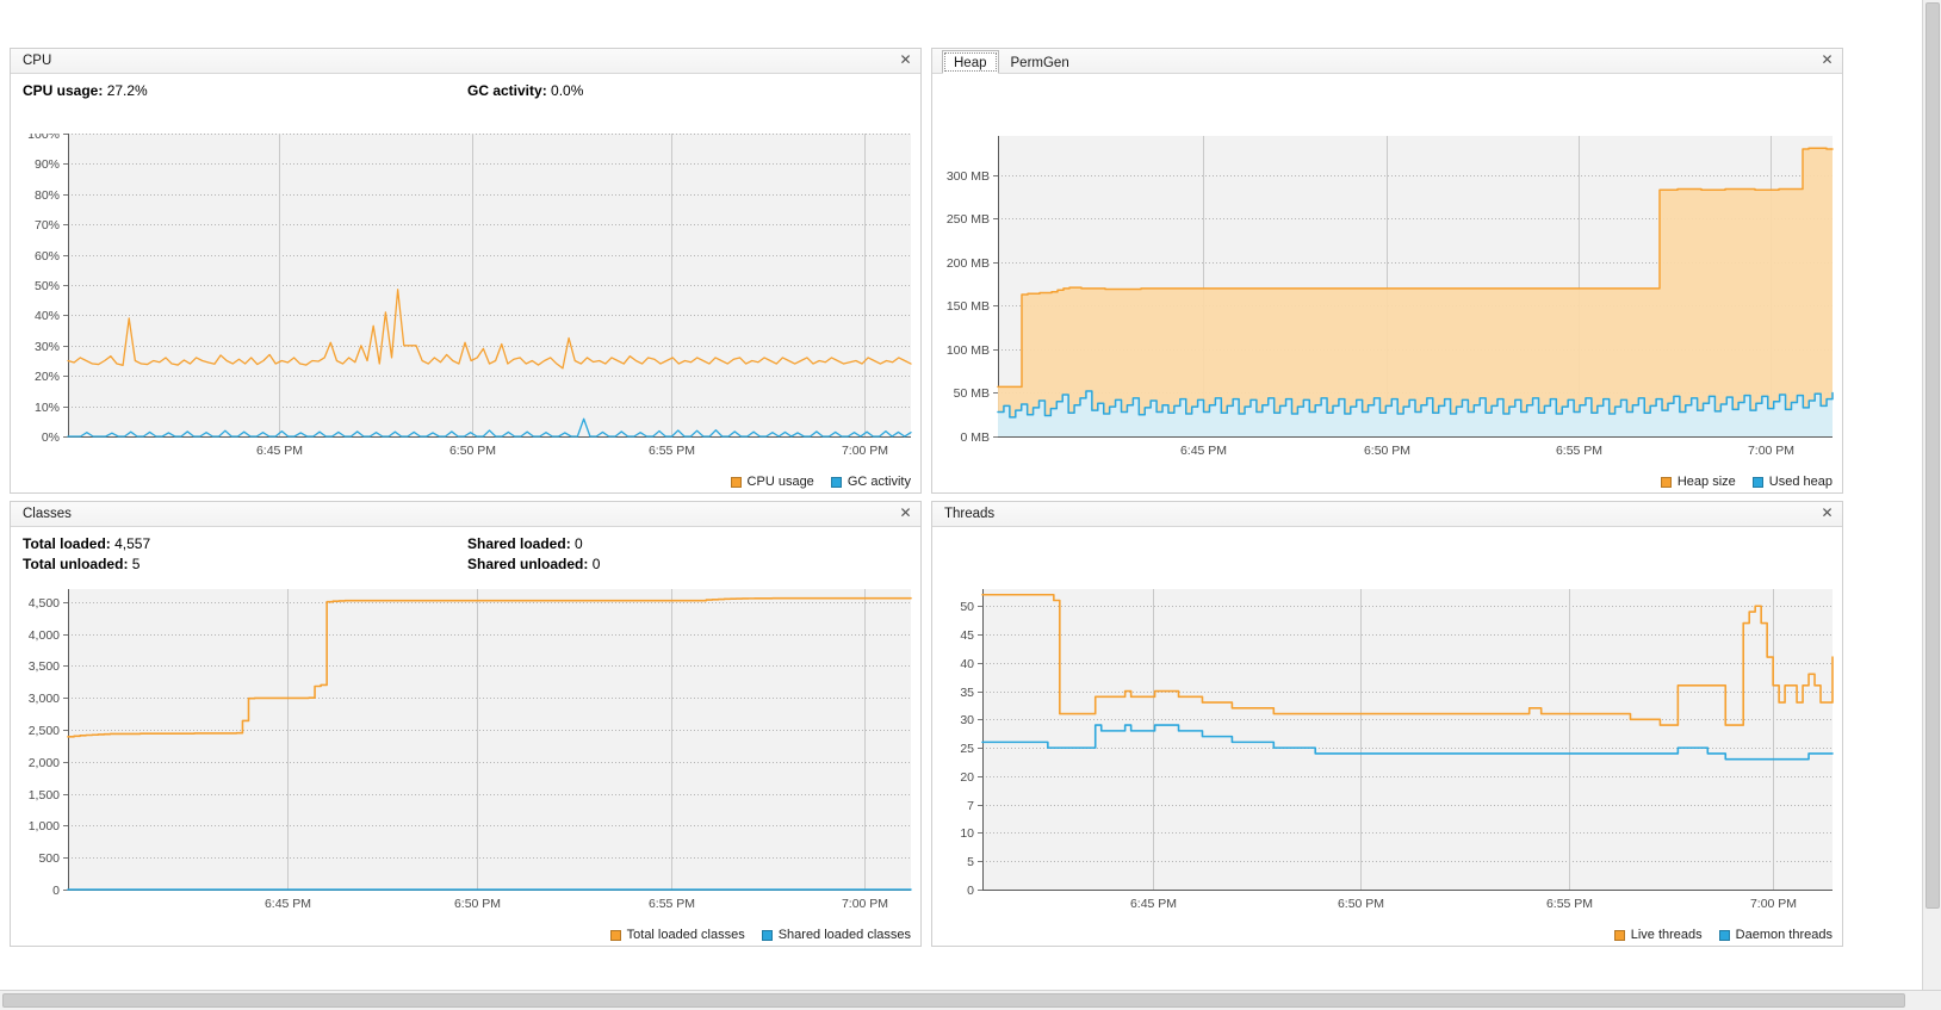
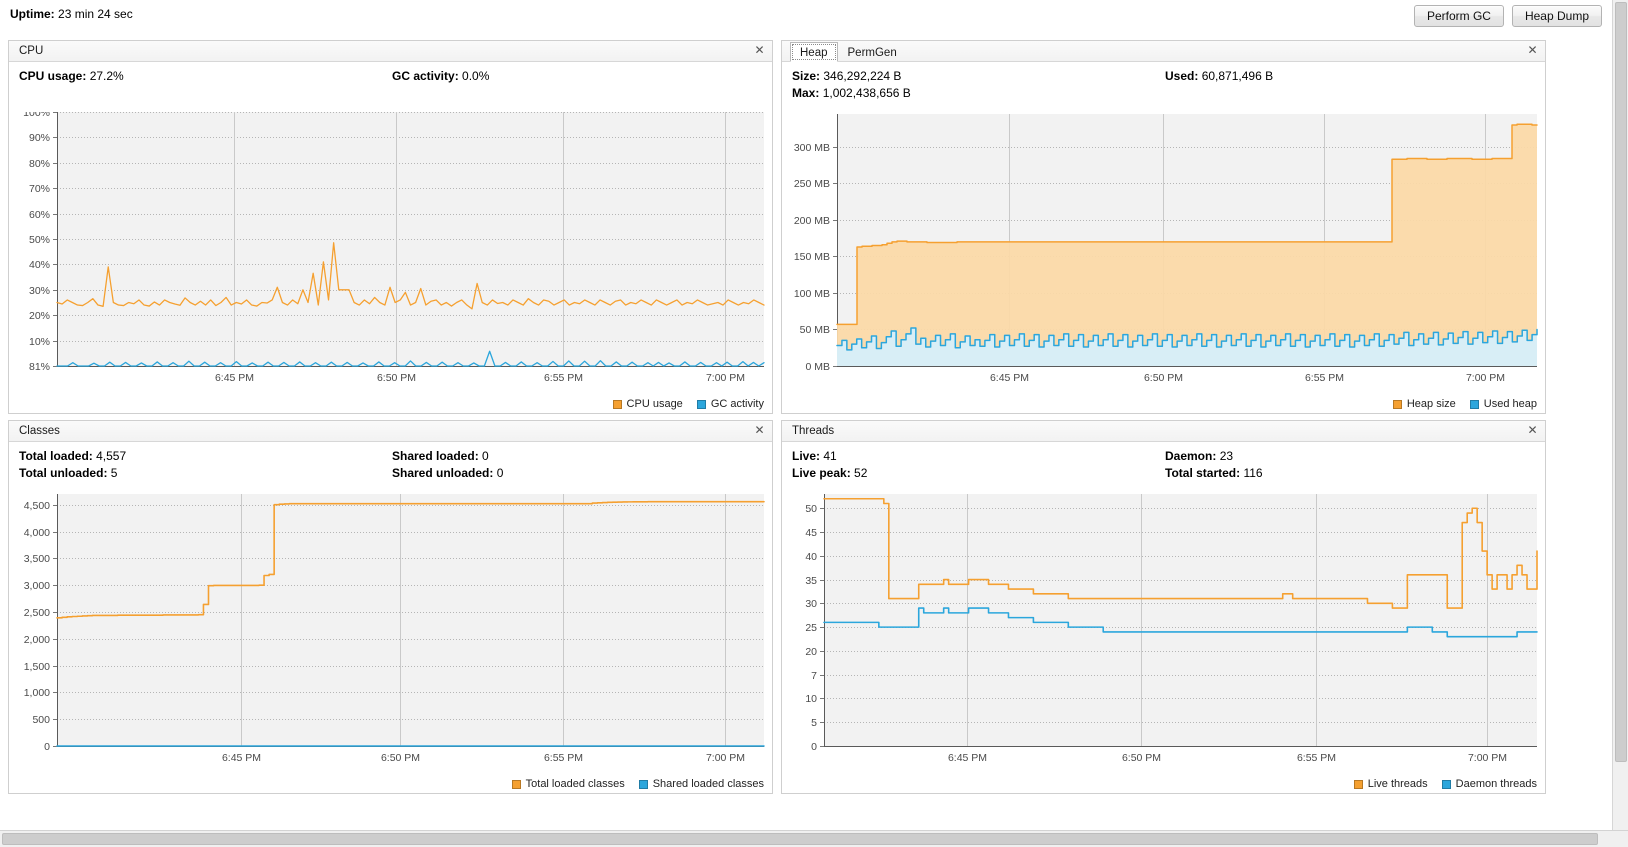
+ Uptime: 23 min 24 sec
+ Perform GC
+ Heap Dump
  CPU
  ✕
  CPU usage: 27.2%
  GC activity: 0.0%
- 0%
+ 81%
  10%
  20%
  30%
  40%
  50%
  60%
  70%
  80%
  90%
  100%
  6:45 PM
  6:50 PM
  6:55 PM
  7:00 PM
  CPU usage
  GC activity
  Heap
  PermGen
  ✕
+ Size: 346,292,224 B
+ Used: 60,871,496 B
+ Max: 1,002,438,656 B
  0 MB
  50 MB
  100 MB
  150 MB
  200 MB
  250 MB
  300 MB
  6:45 PM
  6:50 PM
  6:55 PM
  7:00 PM
  Heap size
  Used heap
  Classes
  ✕
  Total loaded: 4,557
  Shared loaded: 0
  Total unloaded: 5
  Shared unloaded: 0
  0
  500
  1,000
  1,500
  2,000
  2,500
  3,000
  3,500
  4,000
  4,500
  6:45 PM
  6:50 PM
  6:55 PM
  7:00 PM
  Total loaded classes
  Shared loaded classes
  Threads
  ✕
+ Live: 41
+ Daemon: 23
+ Live peak: 52
+ Total started: 116
  0
  5
  10
  7
  20
  25
  30
  35
  40
  45
  50
  6:45 PM
  6:50 PM
  6:55 PM
  7:00 PM
  Live threads
  Daemon threads
